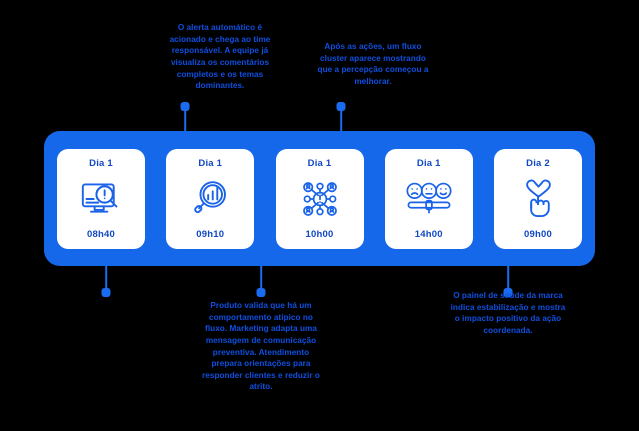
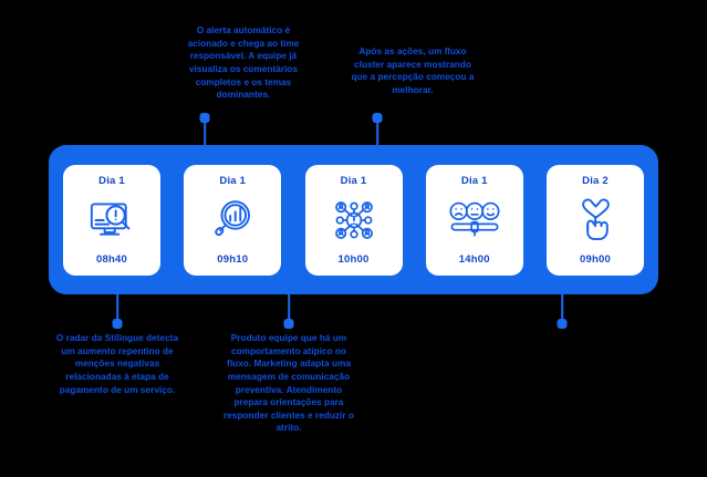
  O alerta automático é acionado e chega ao time responsável. A equipe já visualiza os comentários completos e os temas dominantes.
  Após as ações, um fluxo cluster aparece mostrando que a percepção começou a melhorar.
  Dia 1
  08h40
  Dia 1
  09h10
  Dia 1
  10h00
  Dia 1
  14h00
  Dia 2
  09h00
+ O radar da Stilingue detecta um aumento repentino de menções negativas relacionadas à etapa de pagamento de um serviço.
- Produto valida que há um comportamento atípico no fluxo. Marketing adapta uma mensagem de comunicação preventiva. Atendimento prepara orientações para responder clientes e reduzir o atrito.
+ Produto equipe que há um comportamento atípico no fluxo. Marketing adapta uma mensagem de comunicação preventiva. Atendimento prepara orientações para responder clientes e reduzir o atrito.
- O painel de saúde da marca indica estabilização e mostra o impacto positivo da ação coordenada.
